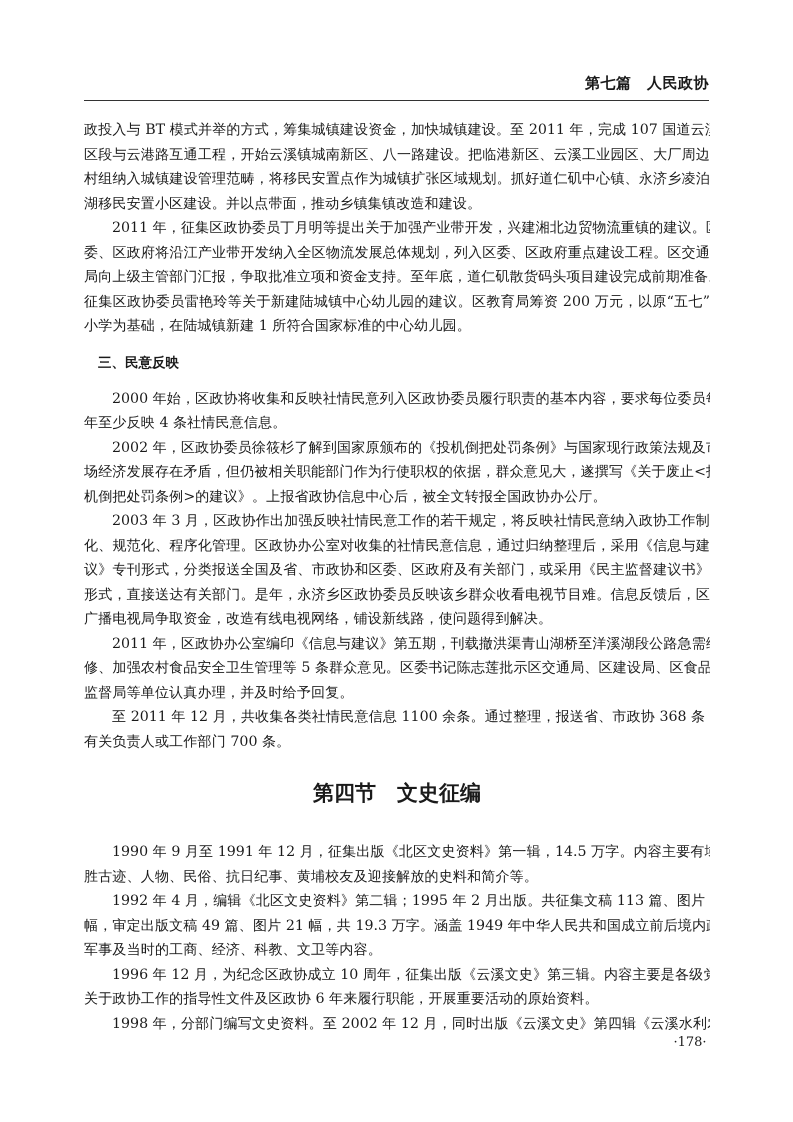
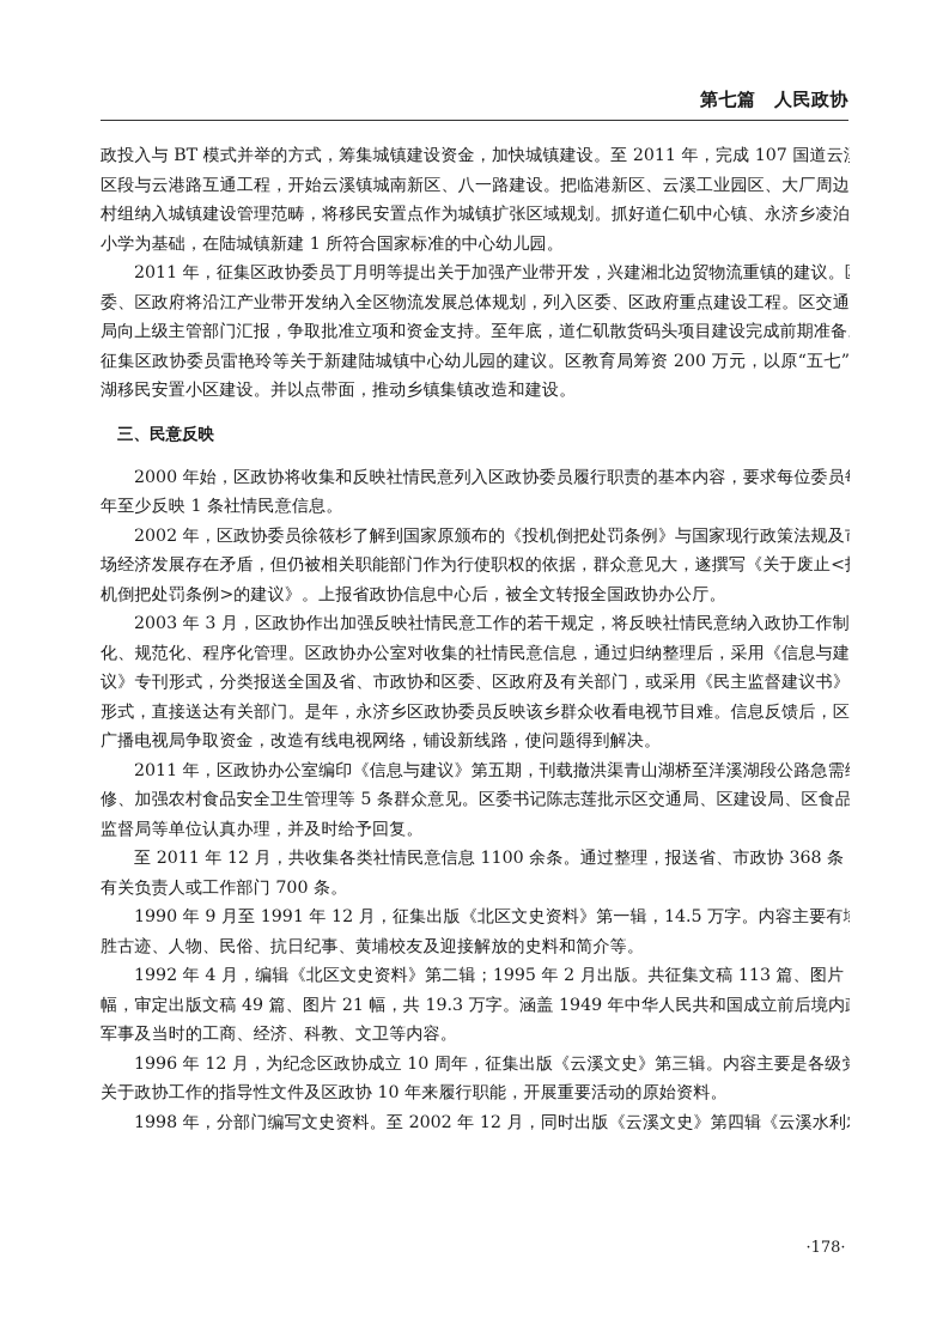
  第七篇 人民政协
  政投入与 BT 模式并举的方式，筹集城镇建设资金，加快城镇建设。至 2011 年，完成 107 国道云
  区段与云港路互通工程，开始云溪镇城南新区、八一路建设。把临港新区、云溪工业园区、大厂周边
  村组纳入城镇建设管理范畴，将移民安置点作为城镇扩张区域规划。抓好道仁矶中心镇、永济乡凌泊
- 湖移民安置小区建设。并以点带面，推动乡镇集镇改造和建设。
+ 小学为基础，在陆城镇新建 1 所符合国家标准的中心幼儿园。
  2011 年，征集区政协委员丁月明等提出关于加强产业带开发，兴建湘北边贸物流重镇的建议。
  委、区政府将沿江产业带开发纳入全区物流发展总体规划，列入区委、区政府重点建设工程。区交通
  局向上级主管部门汇报，争取批准立项和资金支持。至年底，道仁矶散货码头项目建设完成前期准备
  征集区政协委员雷艳玲等关于新建陆城镇中心幼儿园的建议。区教育局筹资 200 万元，以原“五七”
- 小学为基础，在陆城镇新建 1 所符合国家标准的中心幼儿园。
+ 湖移民安置小区建设。并以点带面，推动乡镇集镇改造和建设。
  三、民意反映
  2000 年始，区政协将收集和反映社情民意列入区政协委员履行职责的基本内容，要求每位委员
- 年至少反映 4 条社情民意信息。
+ 年至少反映 1 条社情民意信息。
  2002 年，区政协委员徐筱杉了解到国家原颁布的《投机倒把处罚条例》与国家现行政策法规及
  场经济发展存在矛盾，但仍被相关职能部门作为行使职权的依据，群众意见大，遂撰写《关于废止<
  机倒把处罚条例>的建议》。上报省政协信息中心后，被全文转报全国政协办公厅。
  2003 年 3 月，区政协作出加强反映社情民意工作的若干规定，将反映社情民意纳入政协工作制
  化、规范化、程序化管理。区政协办公室对收集的社情民意信息，通过归纳整理后，采用《信息与建
  议》专刊形式，分类报送全国及省、市政协和区委、区政府及有关部门，或采用《民主监督建议书》
  形式，直接送达有关部门。是年，永济乡区政协委员反映该乡群众收看电视节目难。信息反馈后，区
  广播电视局争取资金，改造有线电视网络，铺设新线路，使问题得到解决。
  2011 年，区政协办公室编印《信息与建议》第五期，刊载撤洪渠青山湖桥至洋溪湖段公路急需
  修、加强农村食品安全卫生管理等 5 条群众意见。区委书记陈志莲批示区交通局、区建设局、区食品
  监督局等单位认真办理，并及时给予回复。
  至 2011 年 12 月，共收集各类社情民意信息 1100 余条。通过整理，报送省、市政协 368 条
  有关负责人或工作部门 700 条。
- 第四节 文史征编
  1990 年 9 月至 1991 年 12 月，征集出版《北区文史资料》第一辑，14.5 万字。内容主要有
  胜古迹、人物、民俗、抗日纪事、黄埔校友及迎接解放的史料和简介等。
  1992 年 4 月，编辑《北区文史资料》第二辑；1995 年 2 月出版。共征集文稿 113 篇、图片
  幅，审定出版文稿 49 篇、图片 21 幅，共 19.3 万字。涵盖 1949 年中华人民共和国成立前后境内
  军事及当时的工商、经济、科教、文卫等内容。
  1996 年 12 月，为纪念区政协成立 10 周年，征集出版《云溪文史》第三辑。内容主要是各级
- 关于政协工作的指导性文件及区政协 6 年来履行职能，开展重要活动的原始资料。
+ 关于政协工作的指导性文件及区政协 10 年来履行职能，开展重要活动的原始资料。
  1998 年，分部门编写文史资料。至 2002 年 12 月，同时出版《云溪文史》第四辑《云溪水利
  ·178·
